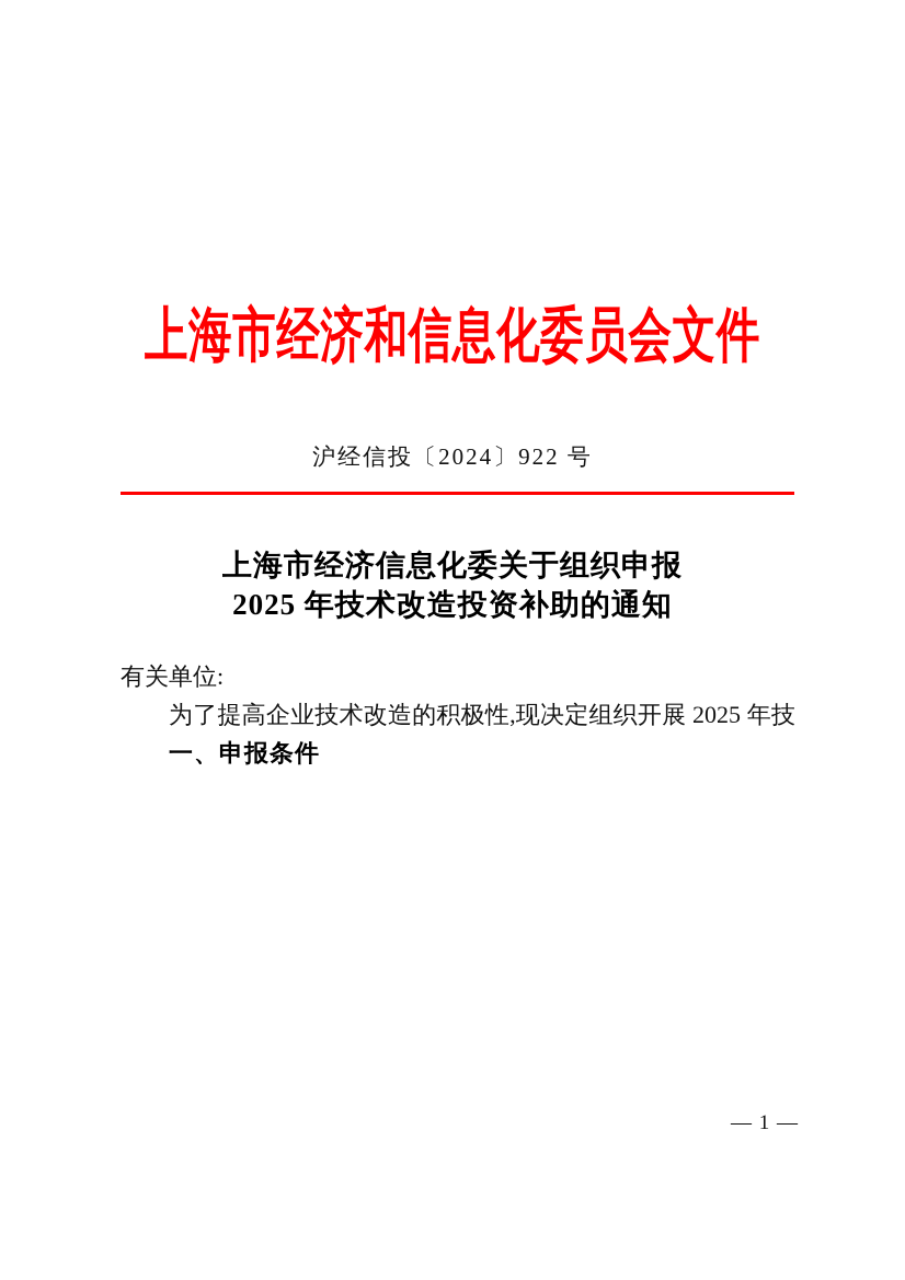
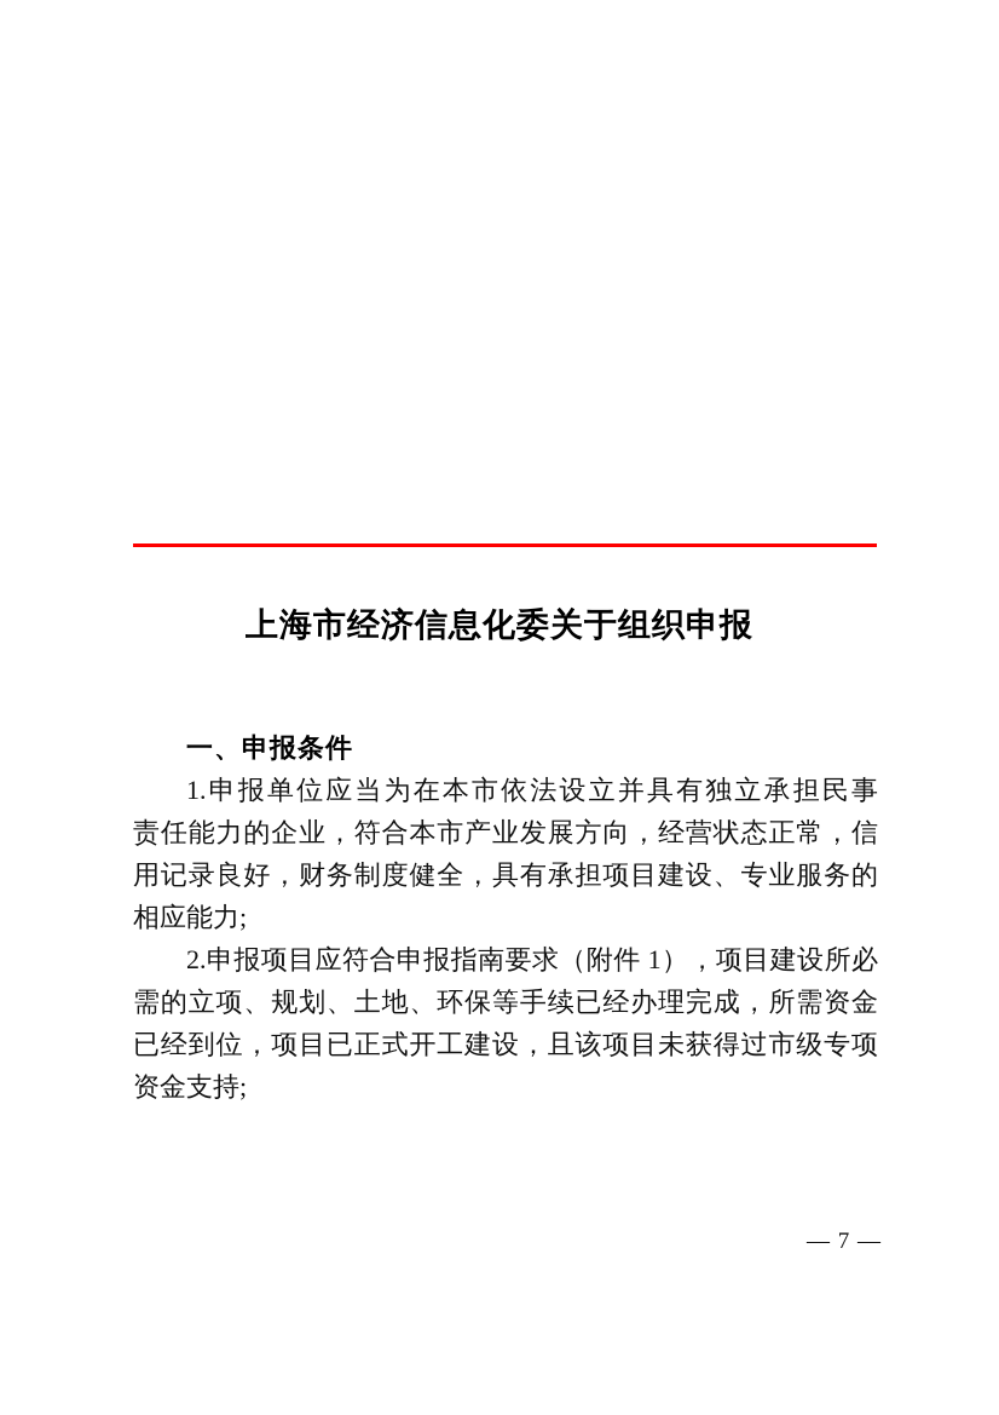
- 上海市经济和信息化委员会文件
- 沪经信投〔2024〕922 号
  上海市经济信息化委关于组织申报
- 2025 年技术改造投资补助的通知
- 有关单位:
- 为了提高企业技术改造的积极性,现决定组织开展 2025 年技
  一、申报条件
+ 1.申报单位应当为在本市依法设立并具有独立承担民事
+ 责任能力的企业，符合本市产业发展方向，经营状态正常，信
+ 用记录良好，财务制度健全，具有承担项目建设、专业服务的
+ 相应能力;
+ 2.申报项目应符合申报指南要求（附件 1），项目建设所必
+ 需的立项、规划、土地、环保等手续已经办理完成，所需资金
+ 已经到位，项目已正式开工建设，且该项目未获得过市级专项
+ 资金支持;
- — 1 —
+ — 7 —
